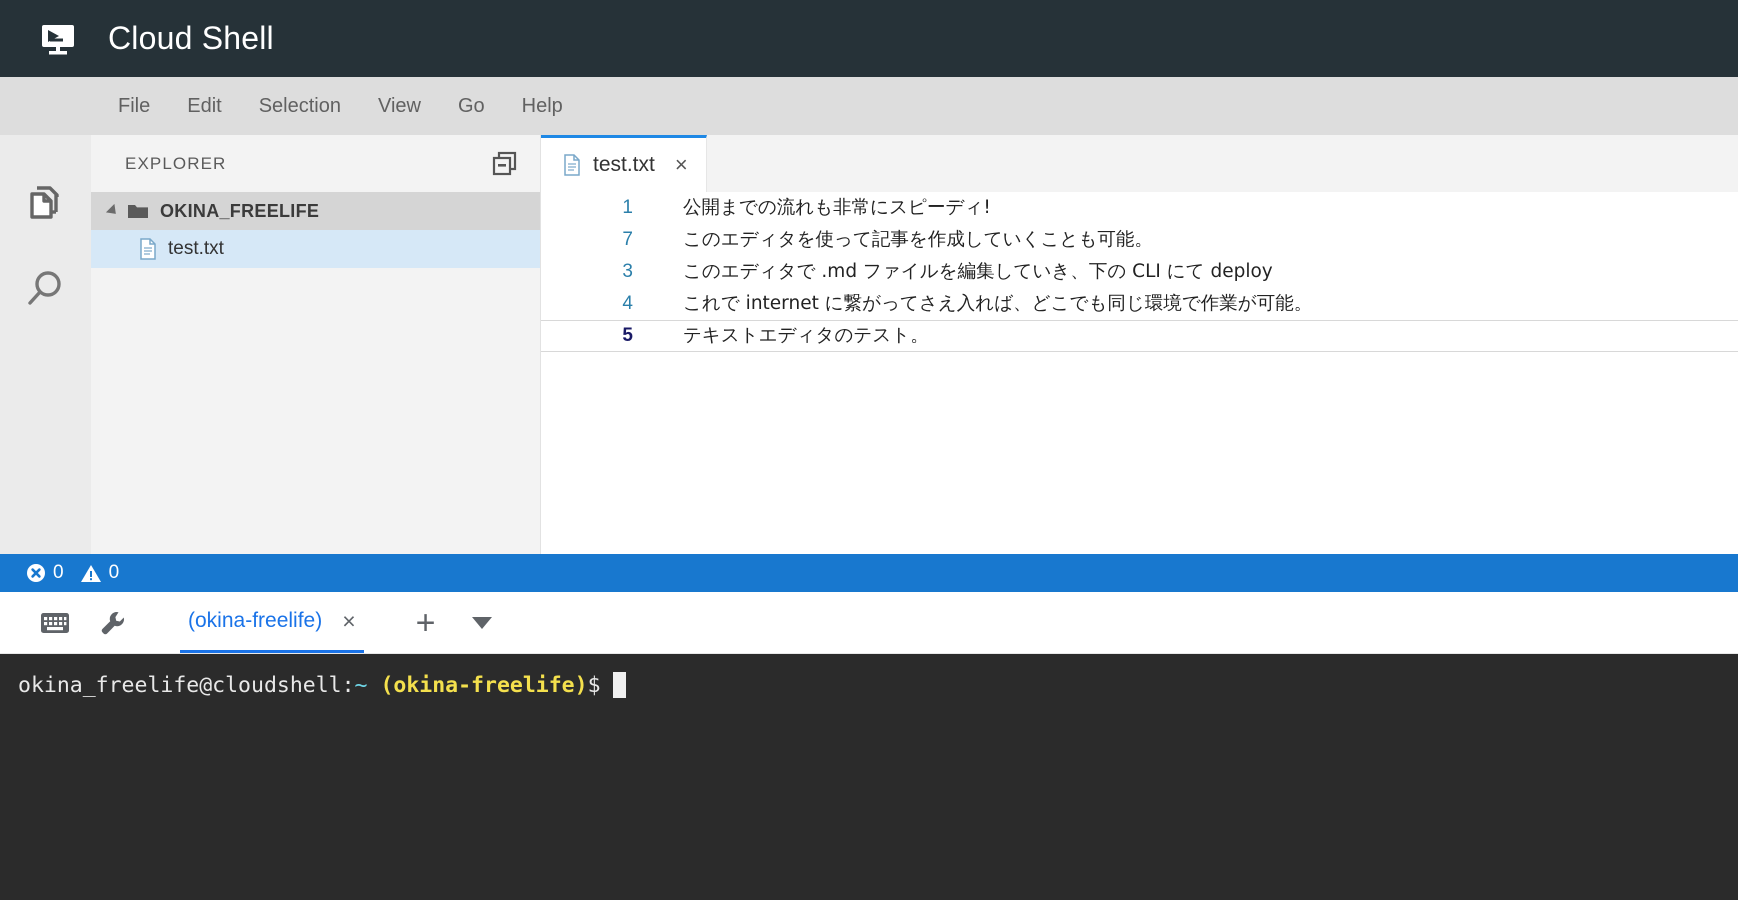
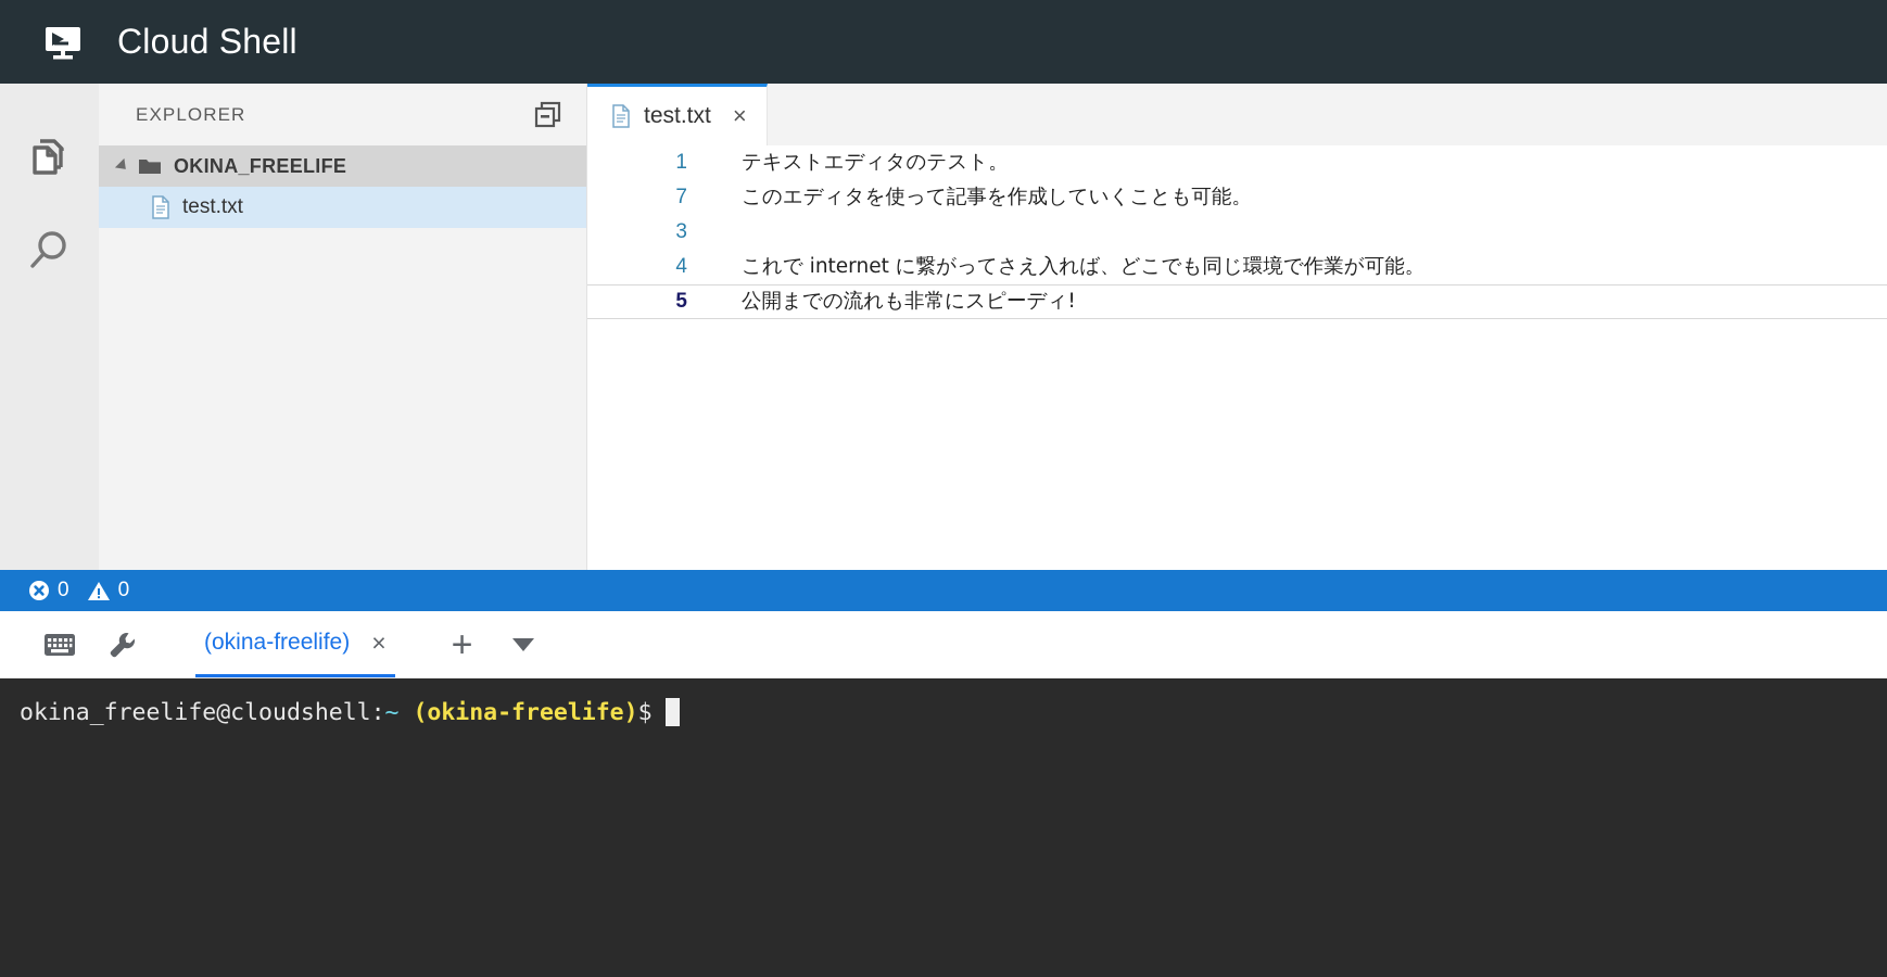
  Cloud Shell
- File
- Edit
- Selection
- View
- Go
- Help
  EXPLORER
  OKINA_FREELIFE
  test.txt
  test.txt
  ×
  1
- 公開までの流れも非常にスピーディ!
+ テキストエディタのテスト。
  7
  このエディタを使って記事を作成していくことも可能。
  3
- このエディタで .md ファイルを編集していき、下の CLI にて deploy
  4
  これで internet に繋がってさえ入れば、どこでも同じ環境で作業が可能。
  5
- テキストエディタのテスト。
+ 公開までの流れも非常にスピーディ!
  0
  0
  (okina-freelife)
  ×
  +
  okina_freelife@cloudshell:
  ~
  (okina-freelife)
  $
